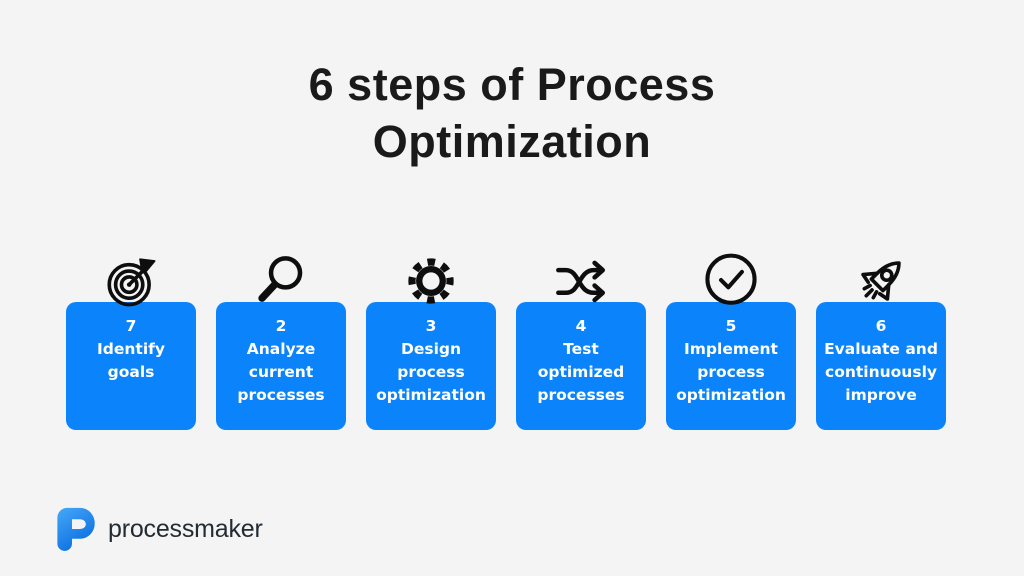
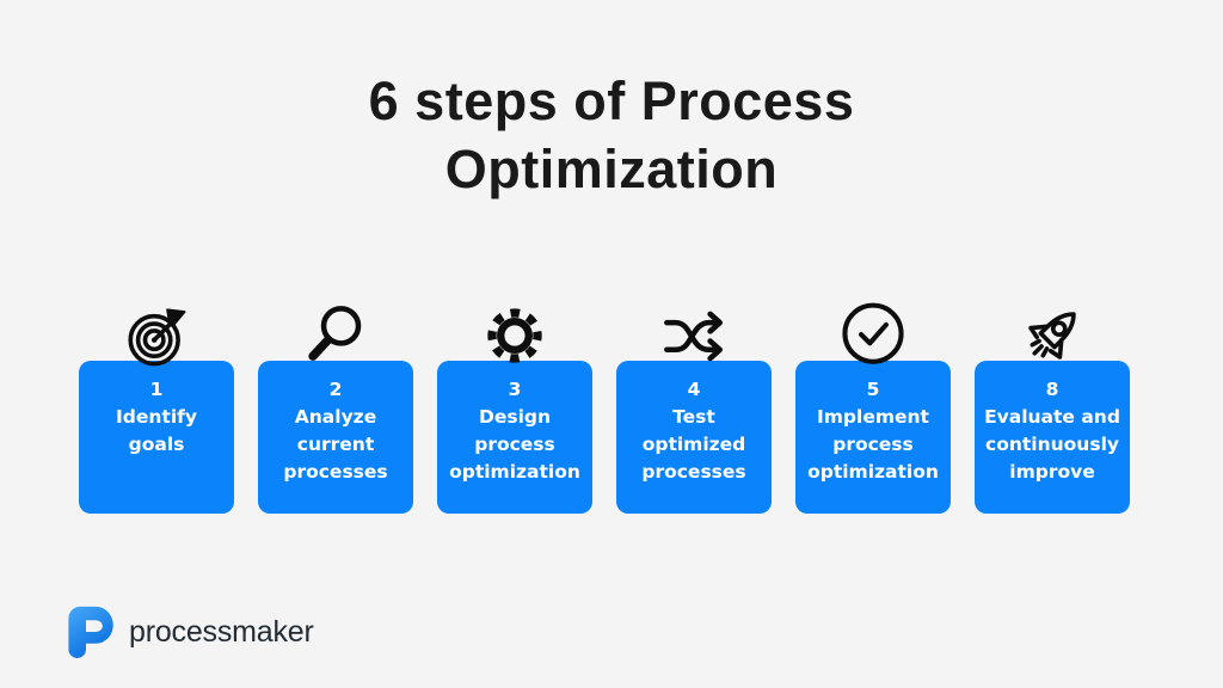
  6 steps of Process
  Optimization
- 7
+ 1
  Identify
  goals
  2
  Analyze
  current
  processes
  3
  Design
  process
  optimization
  4
  Test
  optimized
  processes
  5
  Implement
  process
  optimization
- 6
+ 8
  Evaluate and
  continuously
  improve
  processmaker
